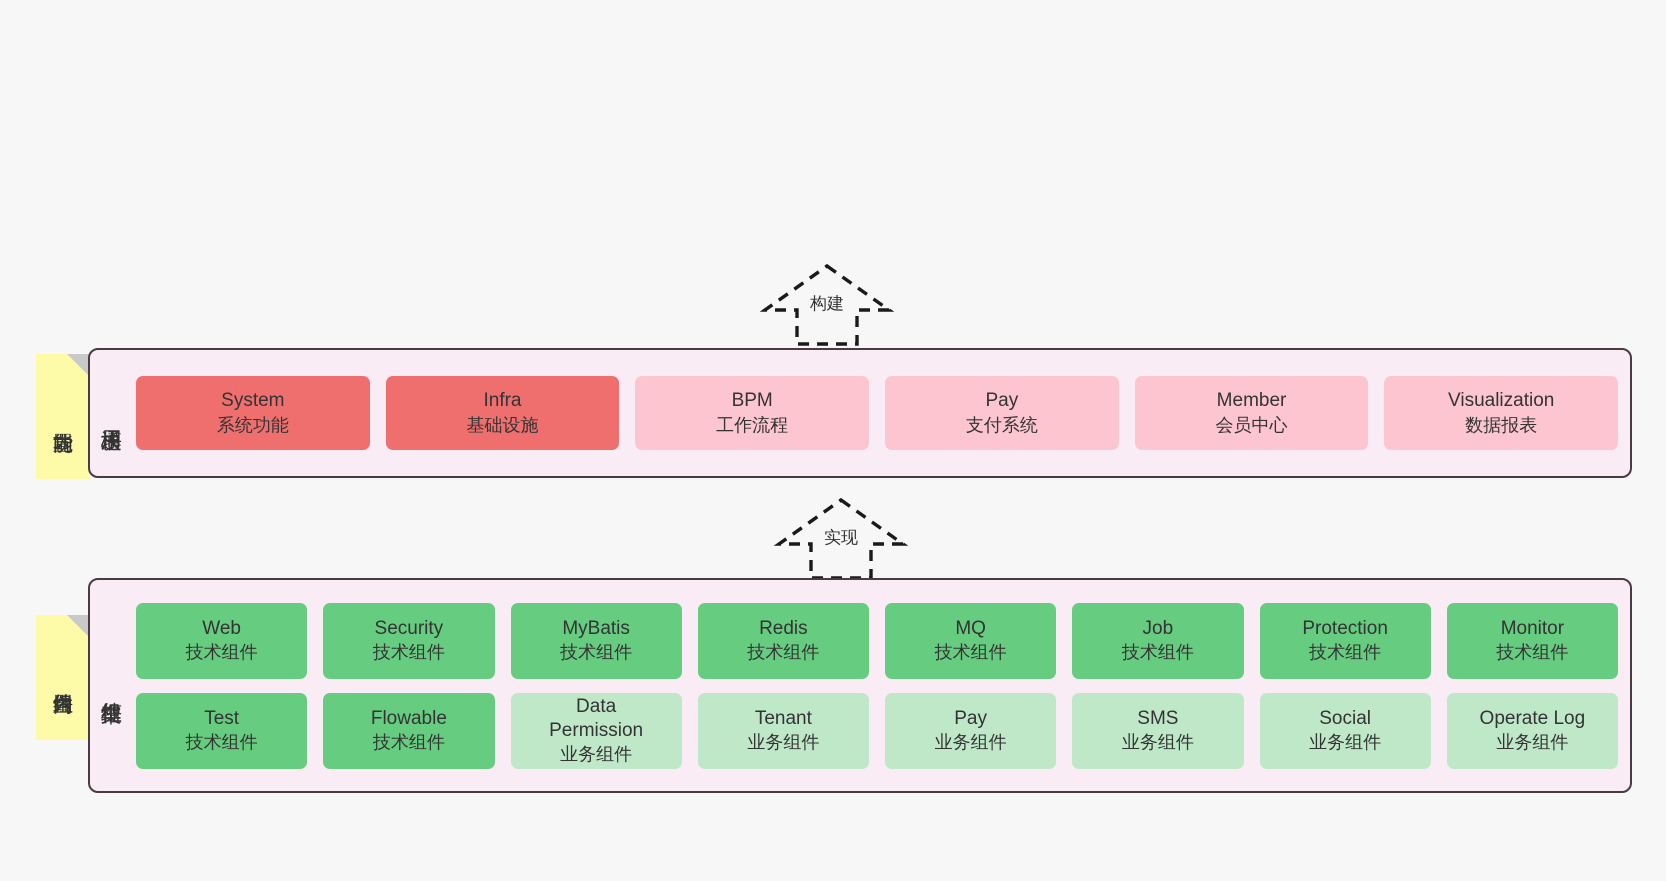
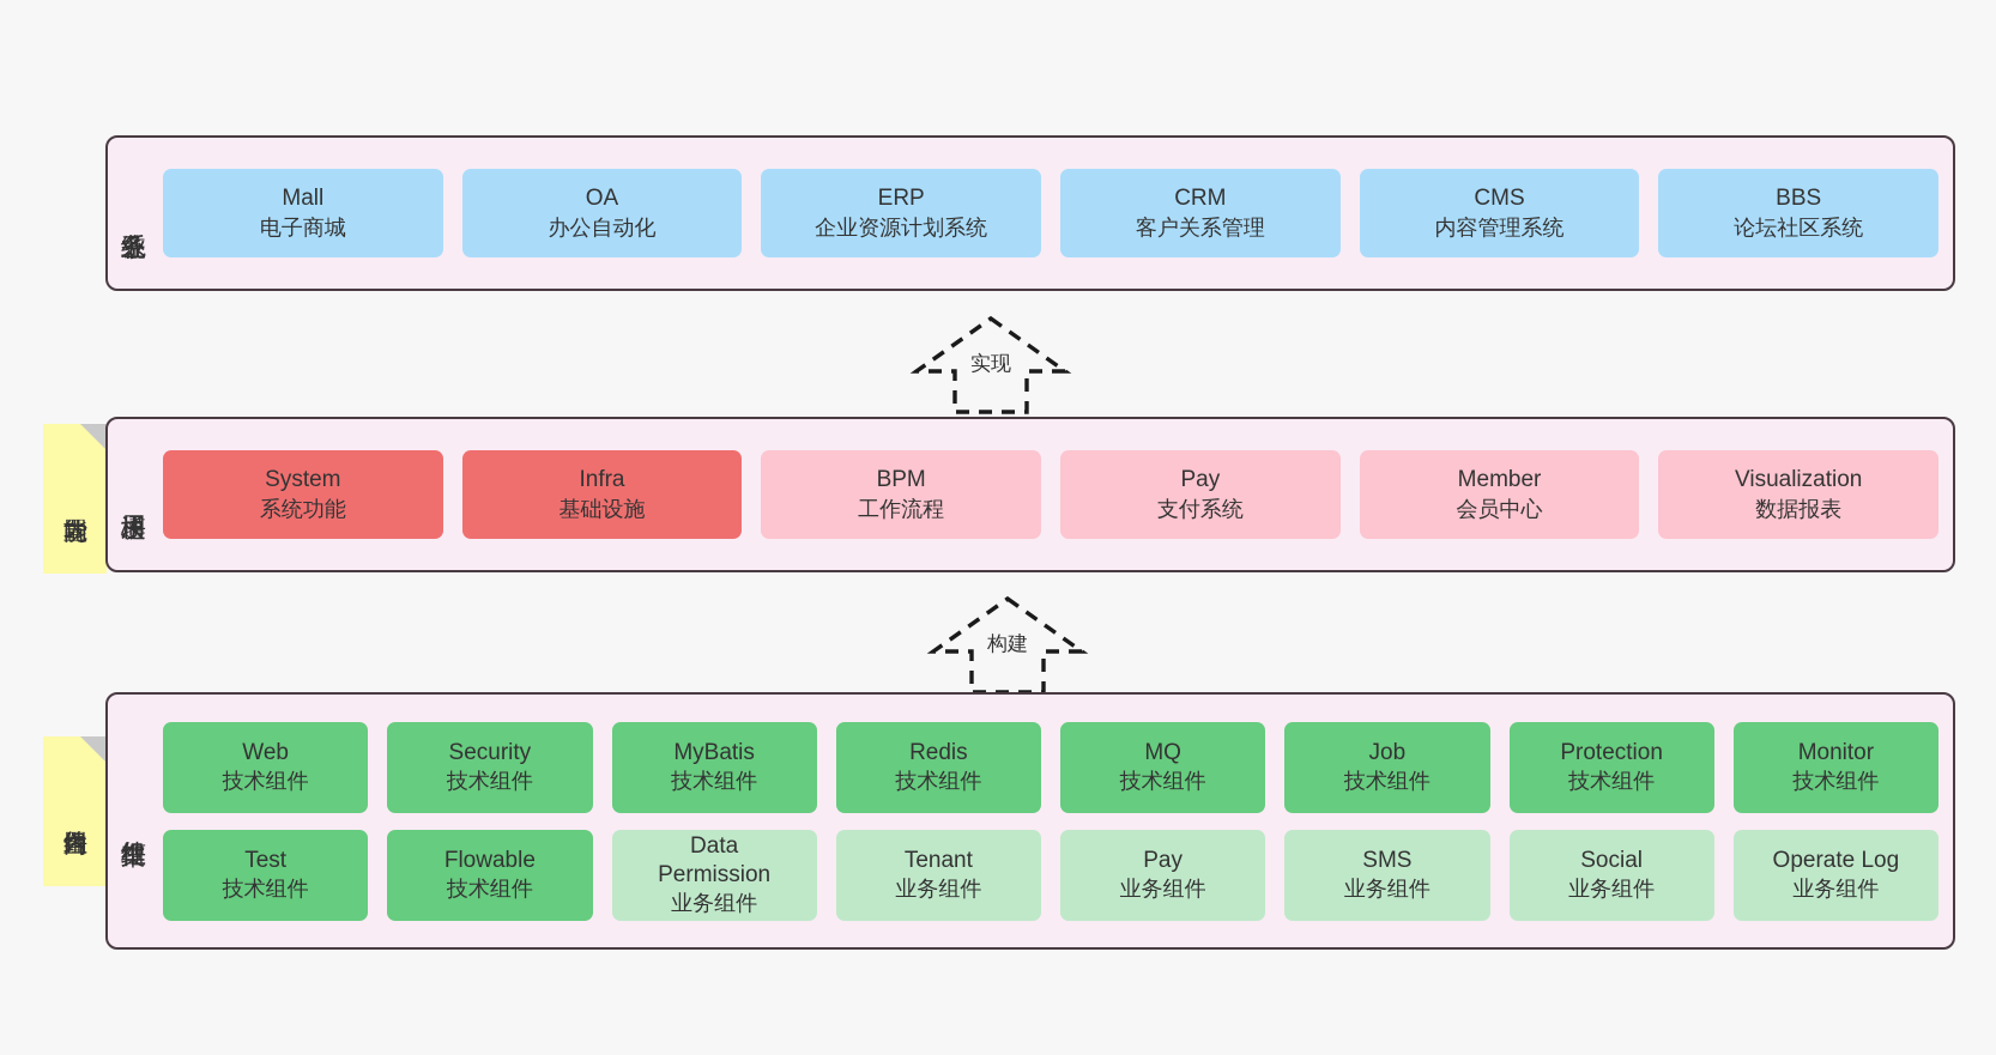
+ Mall
+ 电子商城
+ OA
+ 办公自动化
+ ERP
+ 企业资源计划系统
+ CRM
+ 客户关系管理
+ CMS
+ 内容管理系统
+ BBS
+ 论坛社区系统
- 构建
+ 实现
  System
  系统功能
  Infra
  基础设施
  BPM
  工作流程
  Pay
  支付系统
  Member
  会员中心
  Visualization
  数据报表
- 实现
+ 构建
  Web
  技术组件
  Security
  技术组件
  MyBatis
  技术组件
  Redis
  技术组件
  MQ
  技术组件
  Job
  技术组件
  Protection
  技术组件
  Monitor
  技术组件
  Test
  技术组件
  Flowable
  技术组件
  Data Permission
  业务组件
  Tenant
  业务组件
  Pay
  业务组件
  SMS
  业务组件
  Social
  业务组件
  Operate Log
  业务组件
